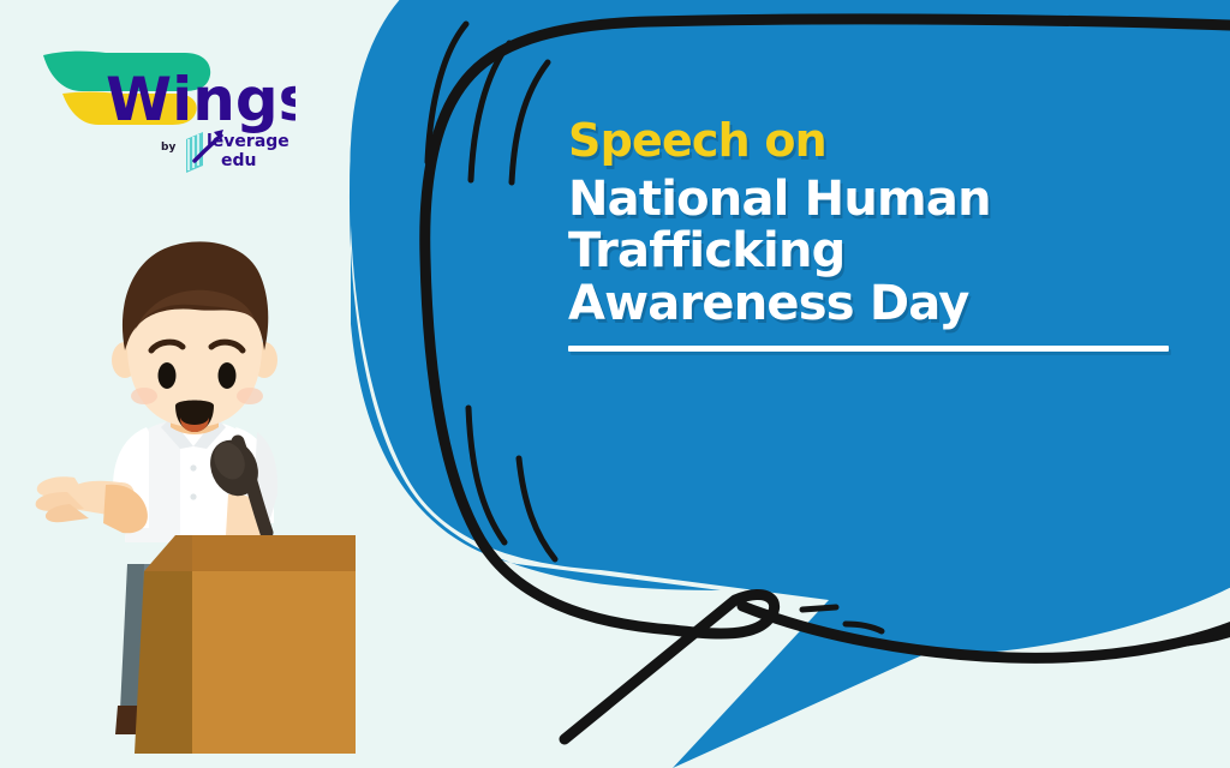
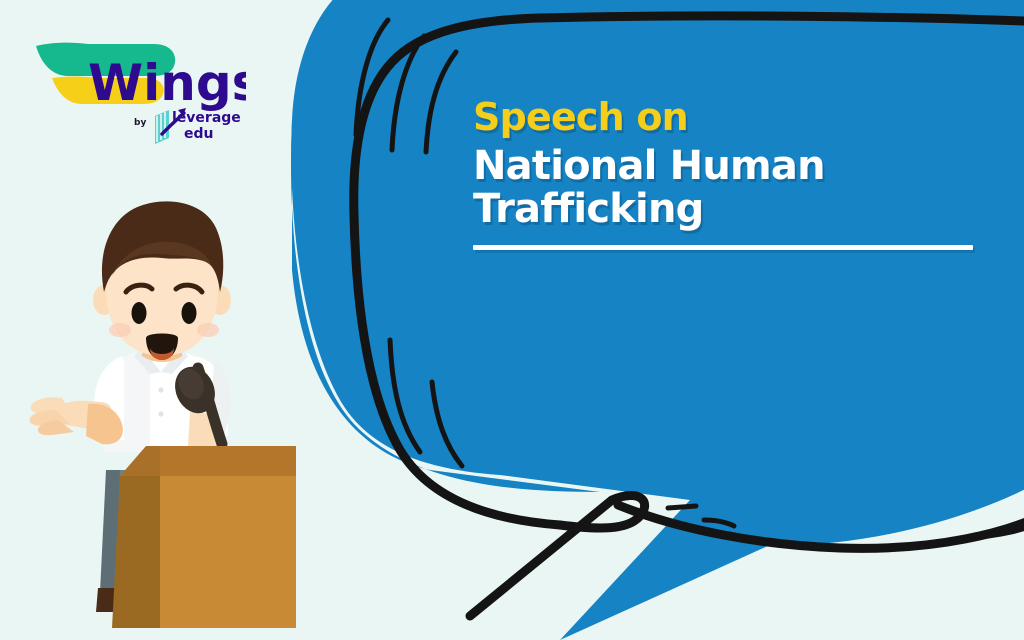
  Speech on
  National Human
  Trafficking
- Awareness Day
  Wing
  by
  leverage
  edu
